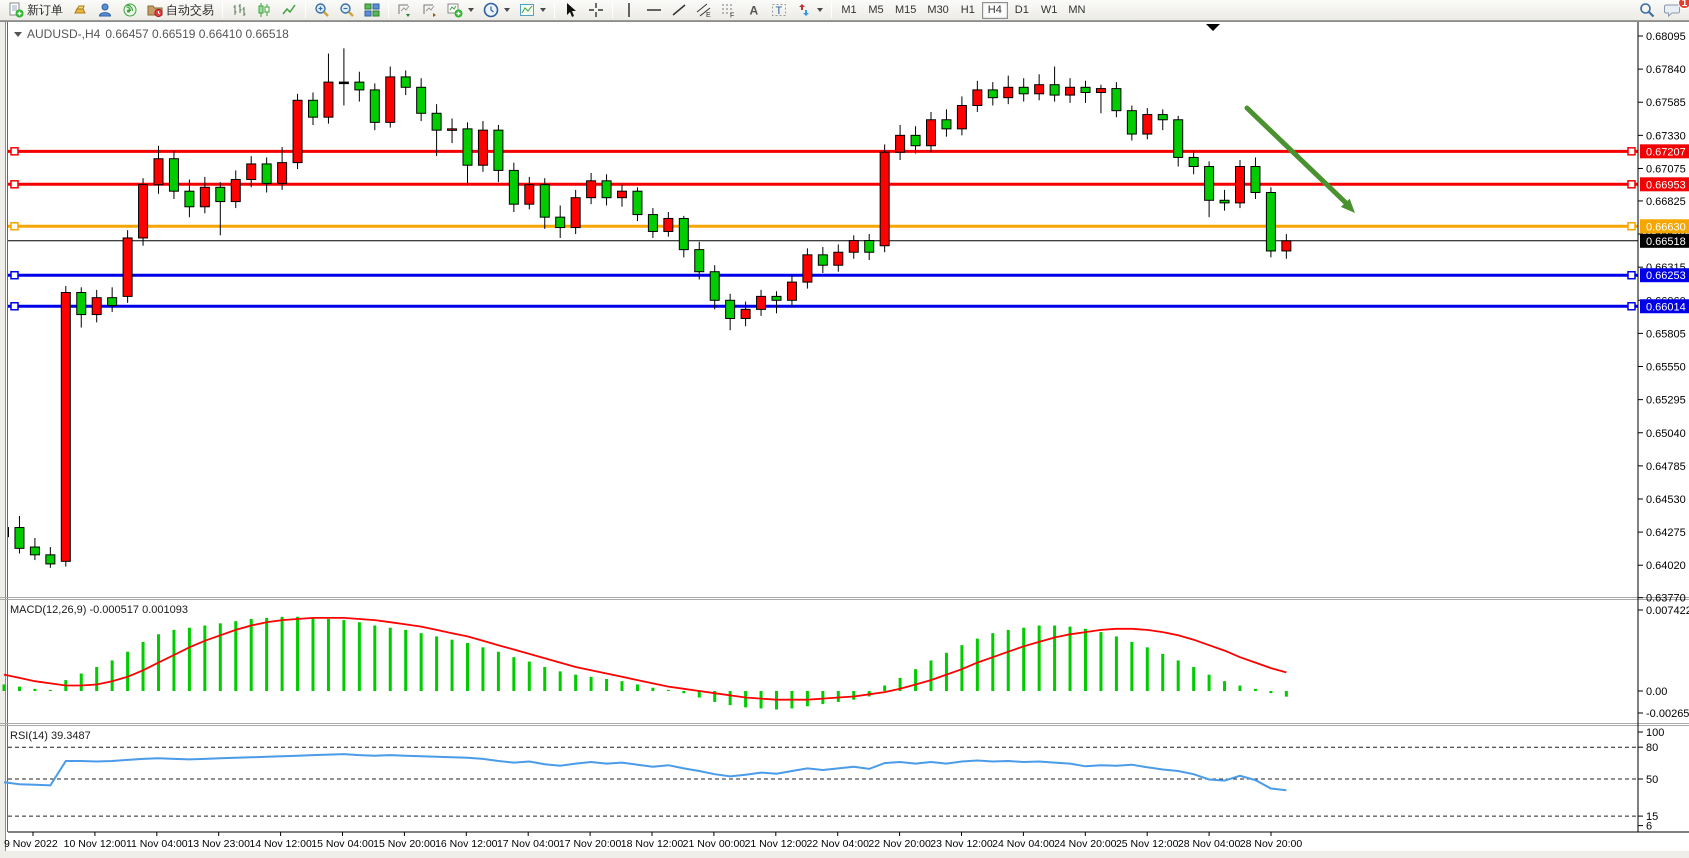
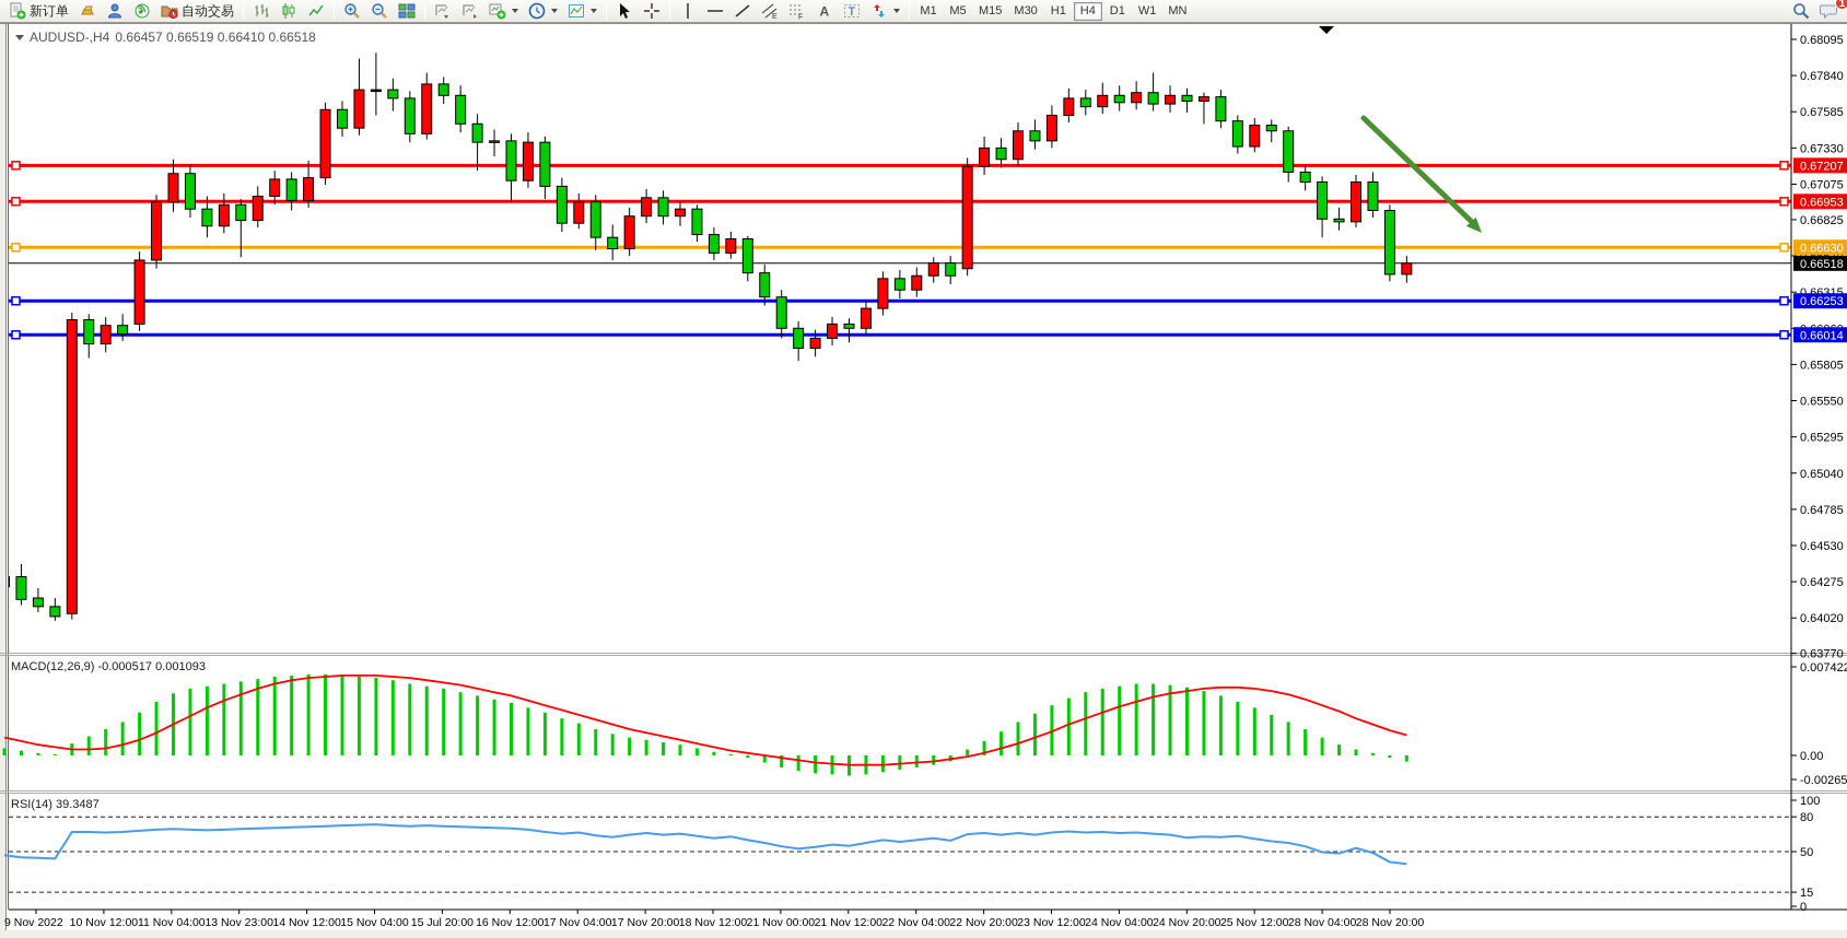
  新订单
  自动交易
  A
  T
  M1
  M5
  M15
  M30
  H1
  H4
  D1
  W1
  MN
  1
  0.68095
  0.67840
  0.67585
  0.67330
  0.67075
  0.66825
  0.66315
  0.65805
  0.65550
  0.65295
  0.65040
  0.64785
  0.64530
  0.64275
  0.64020
  0.63770
  0.67207
  0.66953
  0.66630
  0.66253
  0.66014
  0.66518
  0.00742
  0.00
  -0.00265
  100
  80
  50
  15
- 6
+ 0
  9 Nov 2022
  10 Nov 12:00
  11 Nov 04:00
  13 Nov 23:00
  14 Nov 12:00
  15 Nov 04:00
- 15 Nov 20:00
+ 15 Jul 20:00
  16 Nov 12:00
  17 Nov 04:00
  17 Nov 20:00
  18 Nov 12:00
  21 Nov 00:00
  21 Nov 12:00
  22 Nov 04:00
  22 Nov 20:00
  23 Nov 12:00
  24 Nov 04:00
  24 Nov 20:00
  25 Nov 12:00
  28 Nov 04:00
  28 Nov 20:00
  AUDUSD-,H4
  0.66457 0.66519 0.66410 0.66518
  MACD(12,26,9) -0.000517 0.001093
  RSI(14) 39.3487
